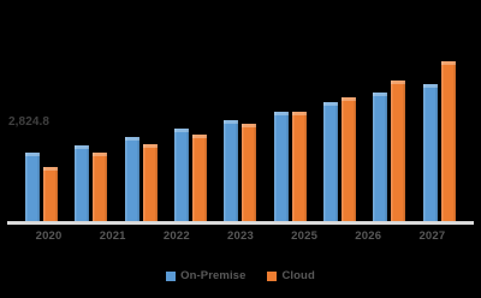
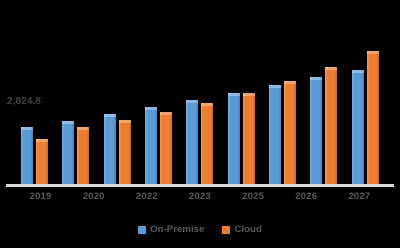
+ 2019
  2020
- 2021
  2022
  2023
  2025
  2026
  2027
  2,824.8
  On-Premise
  Cloud
